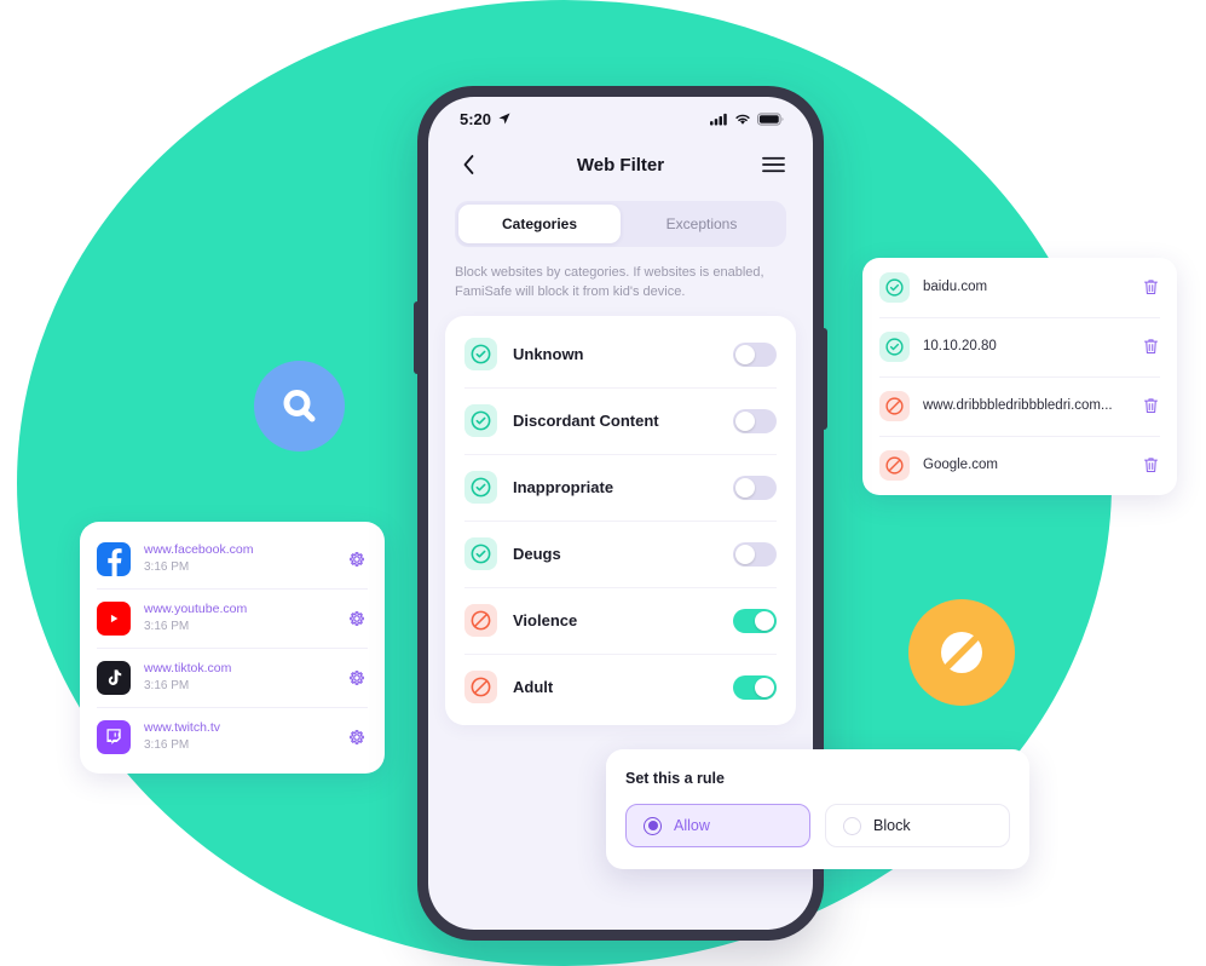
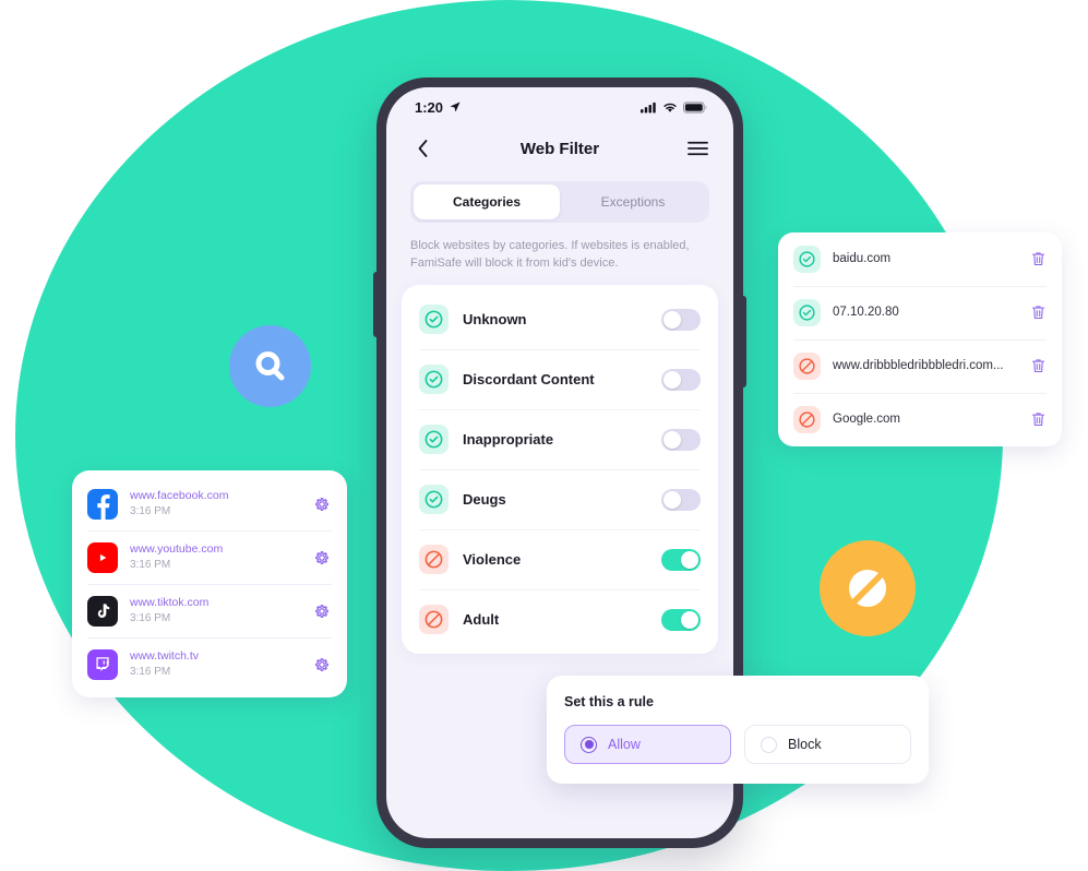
  www.facebook.com
  3:16 PM
  www.youtube.com
  3:16 PM
  www.tiktok.com
  3:16 PM
  www.twitch.tv
  3:16 PM
  baidu.com
- 10.10.20.80
+ 07.10.20.80
  www.dribbbledribbbledri.com...
  Google.com
- 5:20
+ 1:20
  Web Filter
  Categories
  Exceptions
  Block websites by categories. If websites is enabled, FamiSafe will block it from kid's device.
  Unknown
  Discordant Content
  Inappropriate
  Deugs
  Violence
  Adult
  Set this a rule
  Allow
  Block
